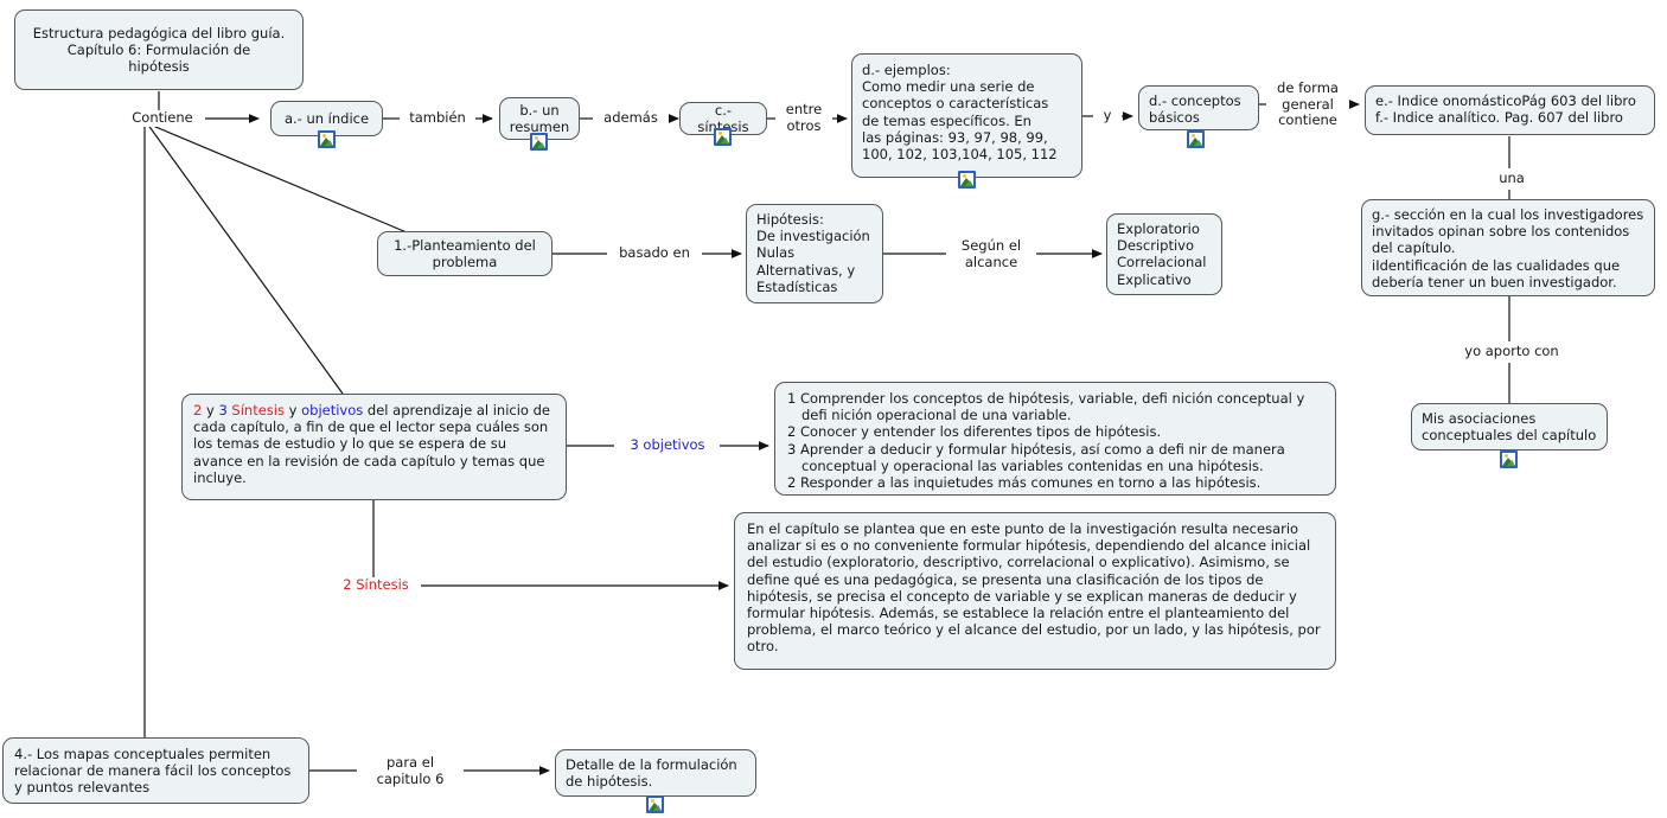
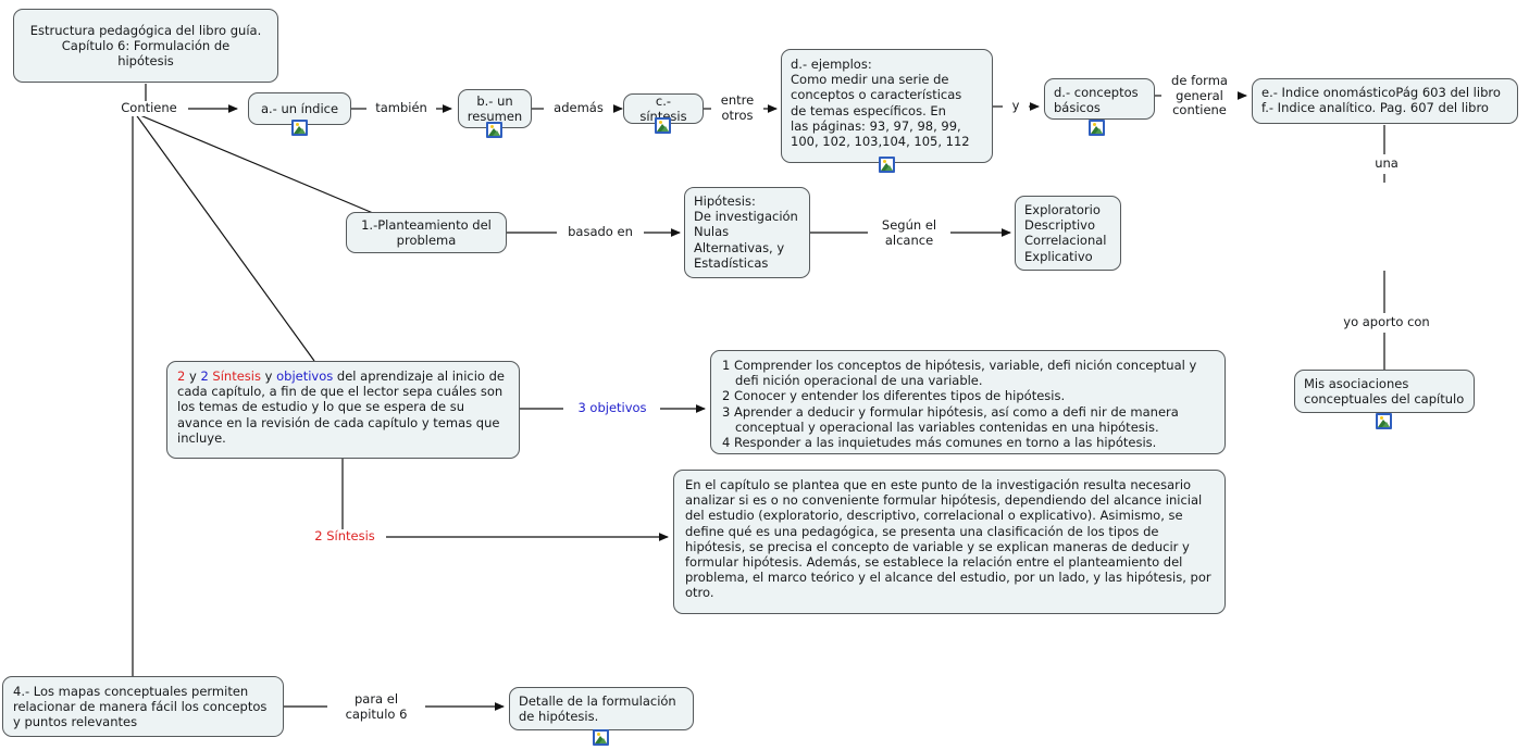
  Estructura pedagógica del libro guía.
  Capítulo 6: Formulación de
  hipótesis
  Contiene
  a.- un índice
  también
  b.- un
  resumen
  además
  c.- síntesis
  entre
  otros
  d.- ejemplos:
  Como medir una serie de
  conceptos o características
  de temas específicos. En
  las páginas: 93, 97, 98, 99,
  100, 102, 103,104, 105, 112
  y
  d.- conceptos
  básicos
  de forma
  general
  contiene
  e.- Indice onomásticoPág 603 del libro
  f.- Indice analítico. Pag. 607 del libro
  una
- g.- sección en la cual los investigadores
- invitados opinan sobre los contenidos
- del capítulo.
- iIdentificación de las cualidades que
- debería tener un buen investigador.
  yo aporto con
  Mis asociaciones
  conceptuales del capítulo
  1.-Planteamiento del
  problema
  basado en
  Hipótesis:
  De investigación
  Nulas
  Alternativas, y
  Estadísticas
  Según el
  alcance
  Exploratorio
  Descriptivo
  Correlacional
  Explicativo
- 2 y 3 Síntesis y objetivos del aprendizaje al inicio de cada capítulo, a fin de que el lector sepa cuáles son los temas de estudio y lo que se espera de su avance en la revisión de cada capítulo y temas que incluye.
+ 2 y 2 Síntesis y objetivos del aprendizaje al inicio de cada capítulo, a fin de que el lector sepa cuáles son los temas de estudio y lo que se espera de su avance en la revisión de cada capítulo y temas que incluye.
  3 objetivos
  1 Comprender los conceptos de hipótesis, variable, defi nición conceptual y defi nición operacional de una variable.
  2 Conocer y entender los diferentes tipos de hipótesis.
  3 Aprender a deducir y formular hipótesis, así como a defi nir de manera conceptual y operacional las variables contenidas en una hipótesis.
- 2 Responder a las inquietudes más comunes en torno a las hipótesis.
+ 4 Responder a las inquietudes más comunes en torno a las hipótesis.
  2 Síntesis
  En el capítulo se plantea que en este punto de la investigación resulta necesario analizar si es o no conveniente formular hipótesis, dependiendo del alcance inicial del estudio (exploratorio, descriptivo, correlacional o explicativo). Asimismo, se define qué es una pedagógica, se presenta una clasificación de los tipos de hipótesis, se precisa el concepto de variable y se explican maneras de deducir y formular hipótesis. Además, se establece la relación entre el planteamiento del problema, el marco teórico y el alcance del estudio, por un lado, y las hipótesis, por otro.
  4.- Los mapas conceptuales permiten
  relacionar de manera fácil los conceptos
  y puntos relevantes
  para el
  capitulo 6
  Detalle de la formulación
  de hipótesis.
